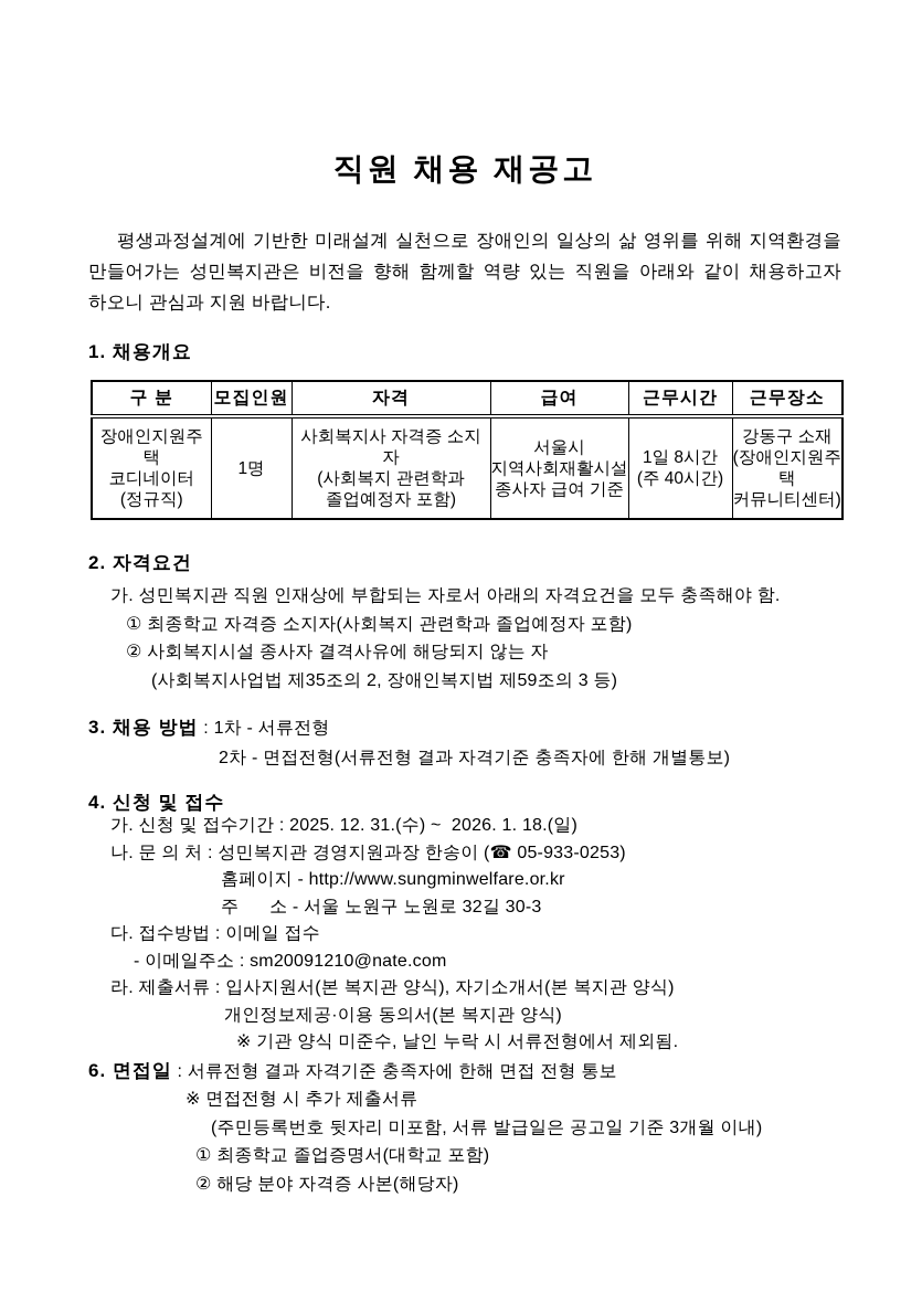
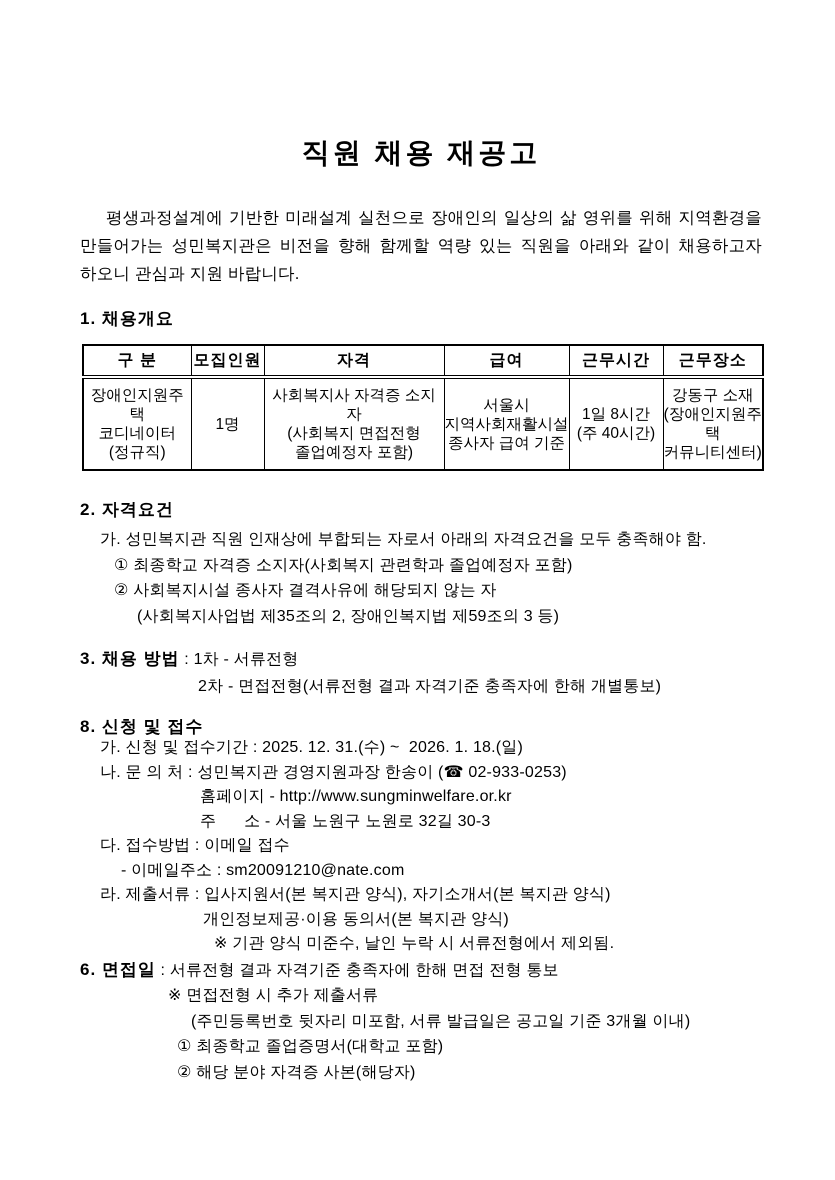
  직원 채용 재공고
  평생과정설계에 기반한 미래설계 실천으로 장애인의 일상의 삶 영위를 위해 지역환경을 만들어가는 성민복지관은 비전을 향해 함께할 역량 있는 직원을 아래와 같이 채용하고자 하오니 관심과 지원 바랍니다.
  1. 채용개요
  구 분	모집인원	자격	급여	근무시간	근무장소
- 장애인지원주택 코디네이터 (정규직)	1명	사회복지사 자격증 소지자 (사회복지 관련학과 졸업예정자 포함)	서울시 지역사회재활시설 종사자 급여 기준	1일 8시간 (주 40시간)	강동구 소재 (장애인지원주택 커뮤니티센터)
+ 장애인지원주택 코디네이터 (정규직)	1명	사회복지사 자격증 소지자 (사회복지 면접전형 졸업예정자 포함)	서울시 지역사회재활시설 종사자 급여 기준	1일 8시간 (주 40시간)	강동구 소재 (장애인지원주택 커뮤니티센터)
  2. 자격요건
  가. 성민복지관 직원 인재상에 부합되는 자로서 아래의 자격요건을 모두 충족해야 함.
  ① 최종학교 자격증 소지자(사회복지 관련학과 졸업예정자 포함)
  ② 사회복지시설 종사자 결격사유에 해당되지 않는 자
  (사회복지사업법 제35조의 2, 장애인복지법 제59조의 3 등)
  3. 채용 방법 : 1차 - 서류전형
  2차 - 면접전형(서류전형 결과 자격기준 충족자에 한해 개별통보)
- 4. 신청 및 접수
+ 8. 신청 및 접수
  가. 신청 및 접수기간 : 2025. 12. 31.(수) ~ 2026. 1. 18.(일)
- 나. 문 의 처 : 성민복지관 경영지원과장 한송이 (☎ 05-933-0253)
+ 나. 문 의 처 : 성민복지관 경영지원과장 한송이 (☎ 02-933-0253)
  홈페이지 - http://www.sungminwelfare.or.kr
  주 소 - 서울 노원구 노원로 32길 30-3
  다. 접수방법 : 이메일 접수
  - 이메일주소 : sm20091210@nate.com
  라. 제출서류 : 입사지원서(본 복지관 양식), 자기소개서(본 복지관 양식)
  개인정보제공·이용 동의서(본 복지관 양식)
  ※ 기관 양식 미준수, 날인 누락 시 서류전형에서 제외됨.
  6. 면접일 : 서류전형 결과 자격기준 충족자에 한해 면접 전형 통보
  ※ 면접전형 시 추가 제출서류
  (주민등록번호 뒷자리 미포함, 서류 발급일은 공고일 기준 3개월 이내)
  ① 최종학교 졸업증명서(대학교 포함)
  ② 해당 분야 자격증 사본(해당자)
